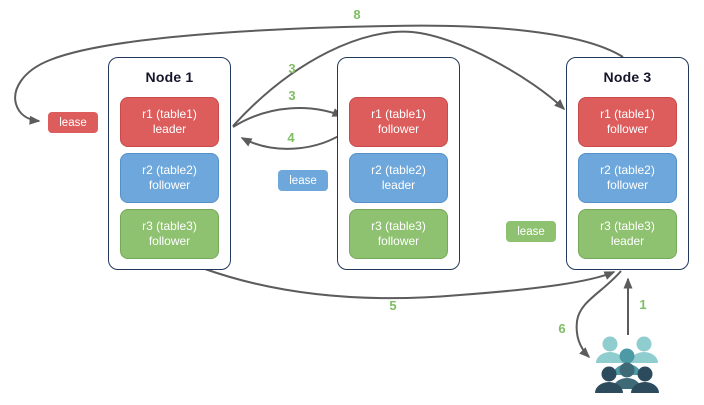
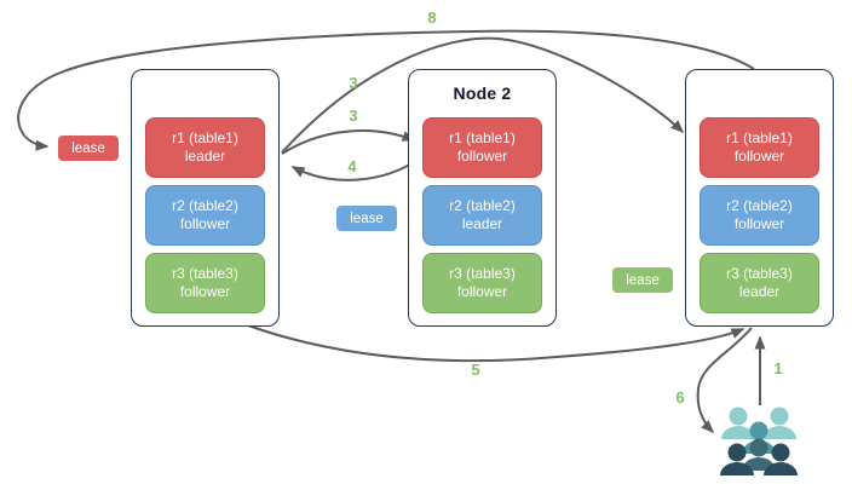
- Node 1
  r1 (table1)
  leader
  r2 (table2)
  follower
  r3 (table3)
  follower
+ Node 2
  r1 (table1)
  follower
  r2 (table2)
  leader
  r3 (table3)
  follower
- Node 3
  r1 (table1)
  follower
  r2 (table2)
  follower
  r3 (table3)
  leader
  lease
  lease
  lease
  1
  8
  3
  3
  4
  5
  6
